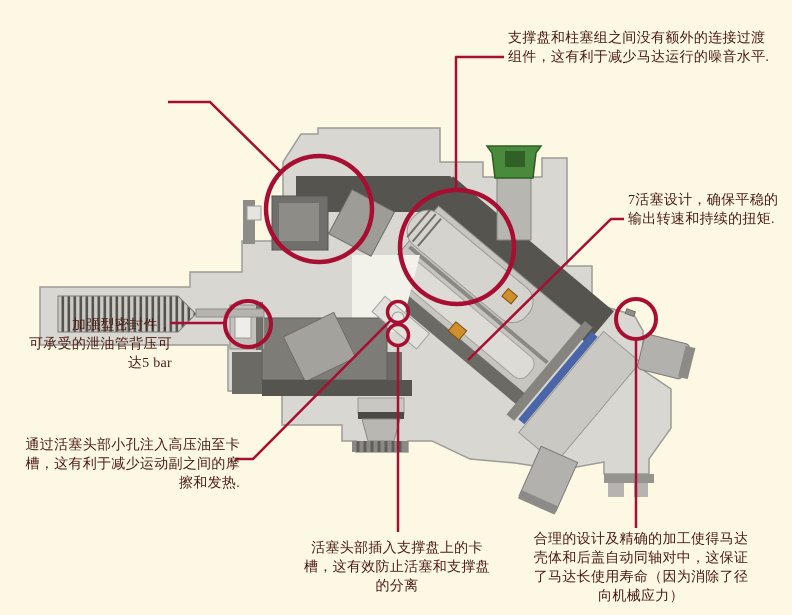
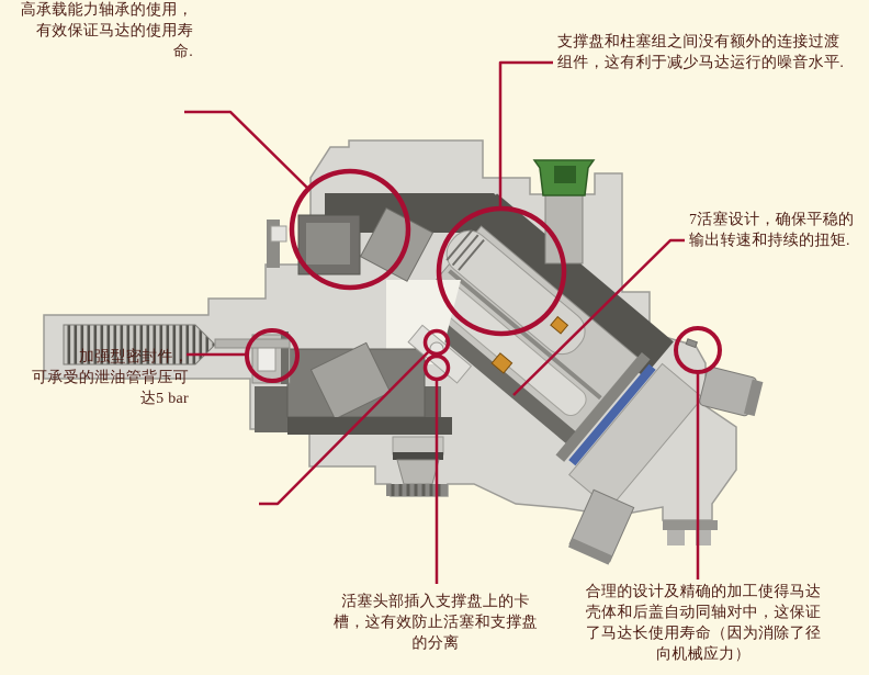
+ 高承载能力轴承的使用，
+ 有效保证马达的使用寿
+ 命.
  支撑盘和柱塞组之间没有额外的连接过渡
  组件，这有利于减少马达运行的噪音水平.
  7活塞设计，确保平稳的
  输出转速和持续的扭矩.
  加强型密封件，
  可承受的泄油管背压可
  达5 bar
- 通过活塞头部小孔注入高压油至卡
- 槽，这有利于减少运动副之间的摩
- 擦和发热.
  活塞头部插入支撑盘上的卡
  槽，这有效防止活塞和支撑盘
  的分离
  合理的设计及精确的加工使得马达
  壳体和后盖自动同轴对中，这保证
  了马达长使用寿命（因为消除了径
  向机械应力）
